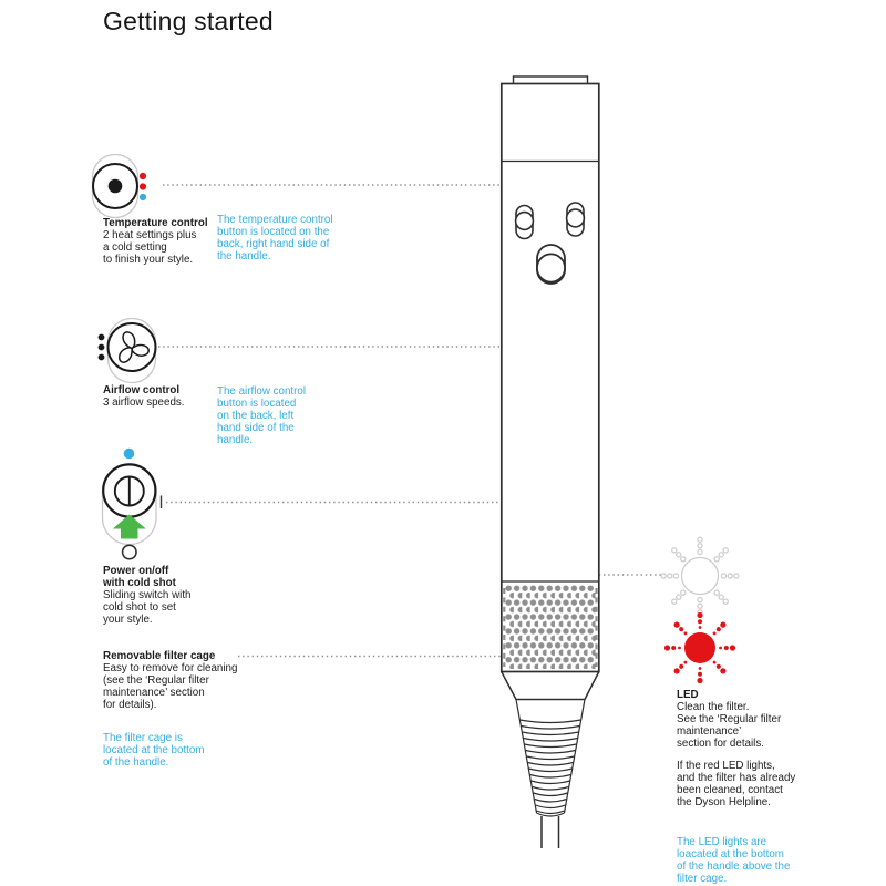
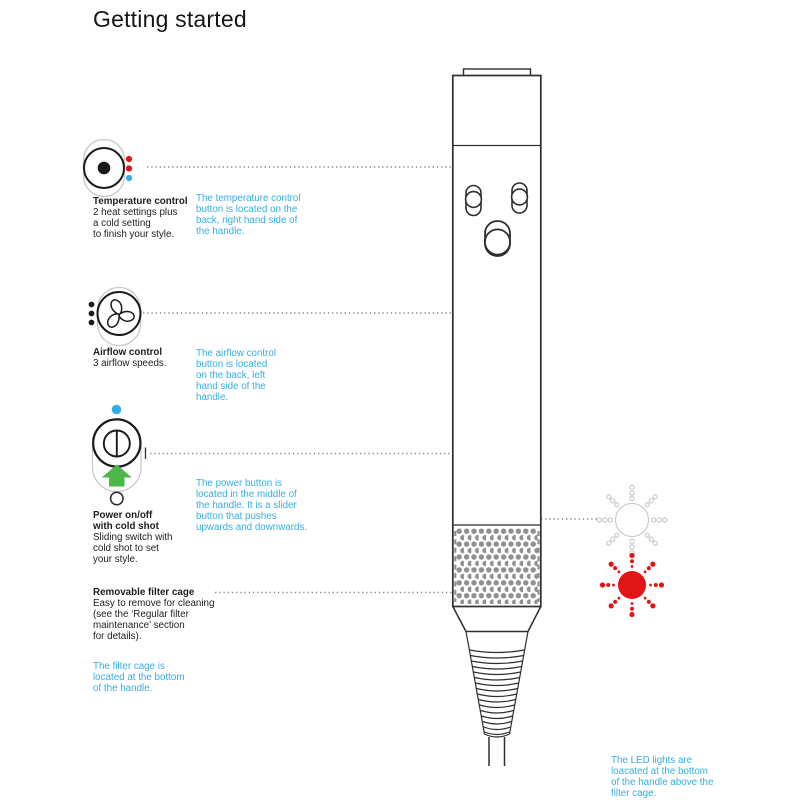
  Getting started
  Temperature control
  2 heat settings plus
  a cold setting
  to finish your style.
  The temperature control
  button is located on the
  back, right hand side of
  the handle.
  Airflow control
  3 airflow speeds.
  The airflow control
  button is located
  on the back, left
  hand side of the
  handle.
  Power on/off
  with cold shot
  Sliding switch with
  cold shot to set
  your style.
+ The power button is
+ located in the middle of
+ the handle. It is a slider
+ button that pushes
+ upwards and downwards.
  Removable filter cage
  Easy to remove for cleaning
  (see the ‘Regular filter
  maintenance’ section
  for details).
  The filter cage is
  located at the bottom
  of the handle.
- LED
- Clean the filter.
- See the ‘Regular filter
- maintenance’
- section for details.
- If the red LED lights,
- and the filter has already
- been cleaned, contact
- the Dyson Helpline.
  The LED lights are
  loacated at the bottom
  of the handle above the
  filter cage.
